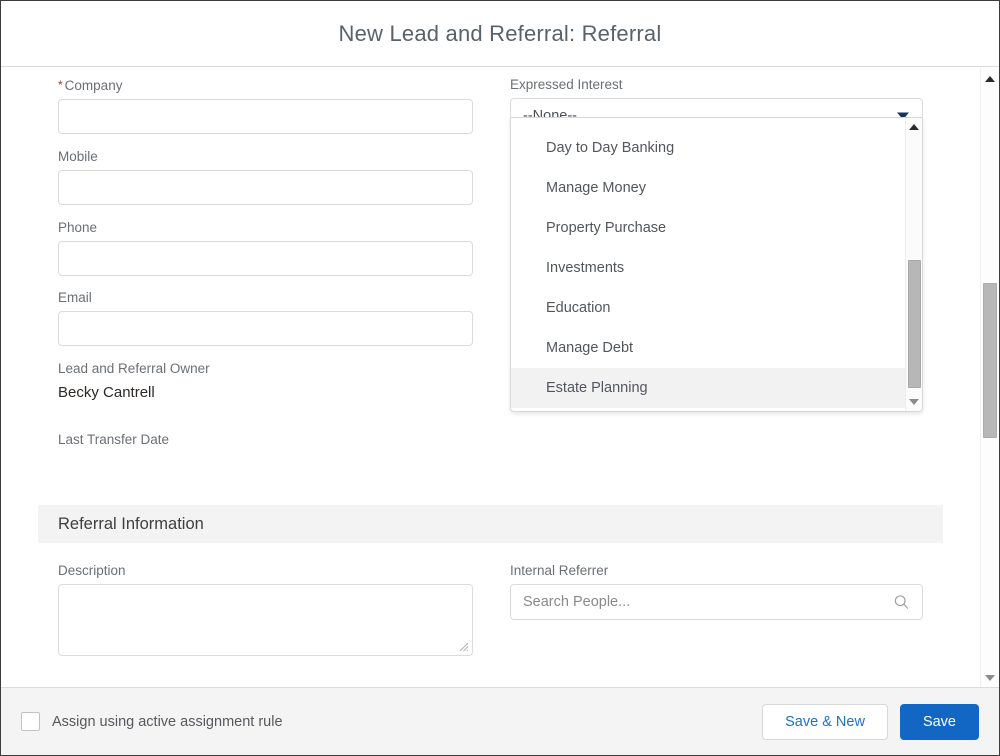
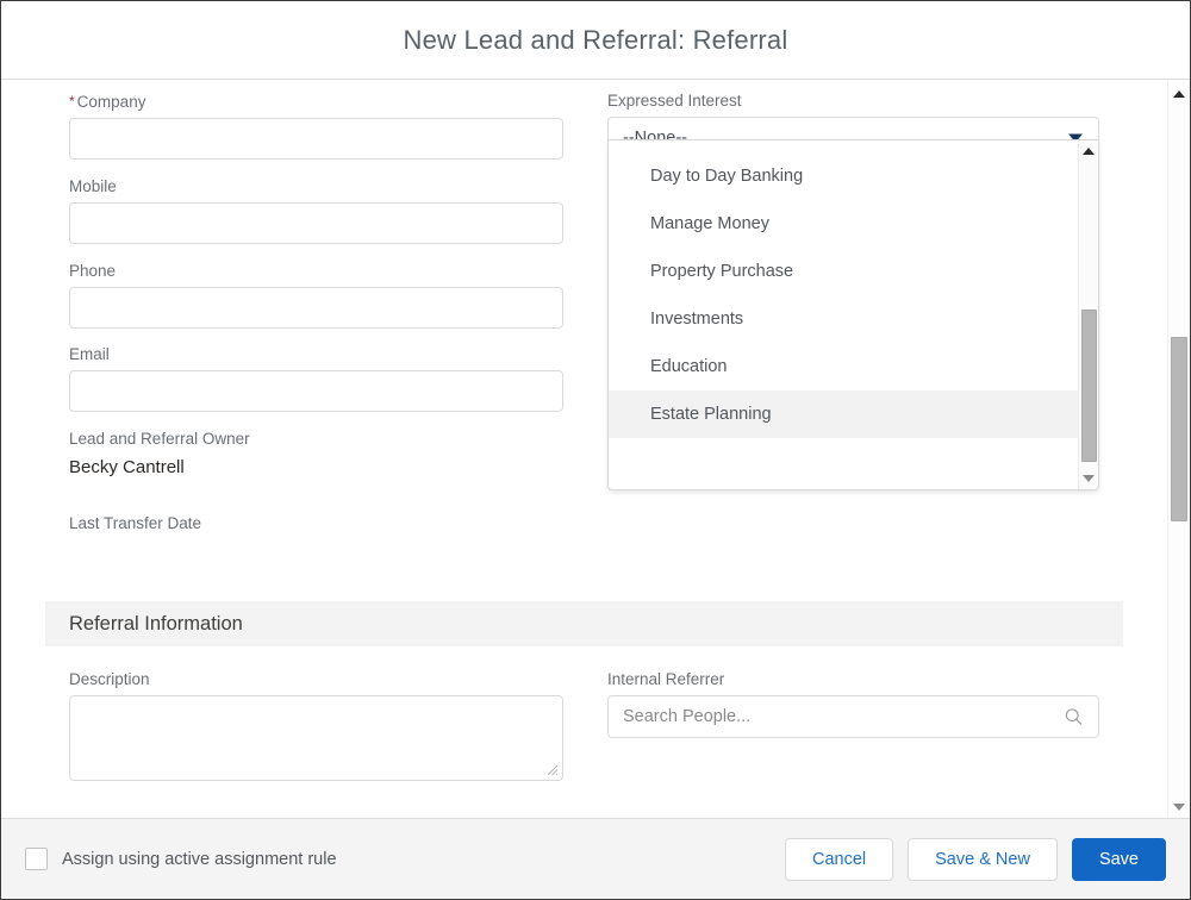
  New Lead and Referral: Referral
  * Company
  Mobile
  Phone
  Email
  Lead and Referral Owner
  Becky Cantrell
  Last Transfer Date
  Expressed Interest
  --None--
  Day to Day Banking
  Manage Money
  Property Purchase
  Investments
  Education
- Manage Debt
  Estate Planning
  Referral Information
  Description
  Internal Referrer
  Search People...
  Assign using active assignment rule
+ Cancel
  Save & New
  Save
